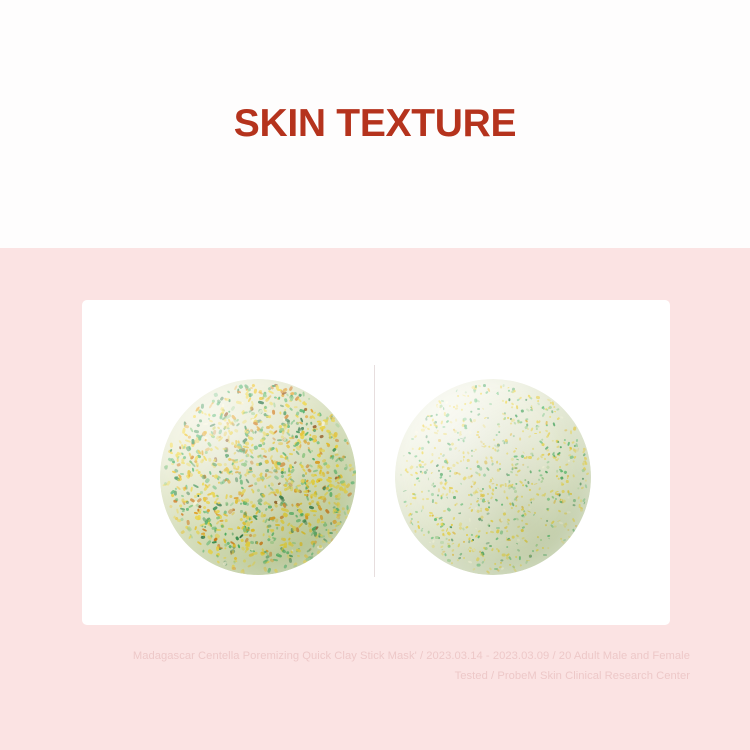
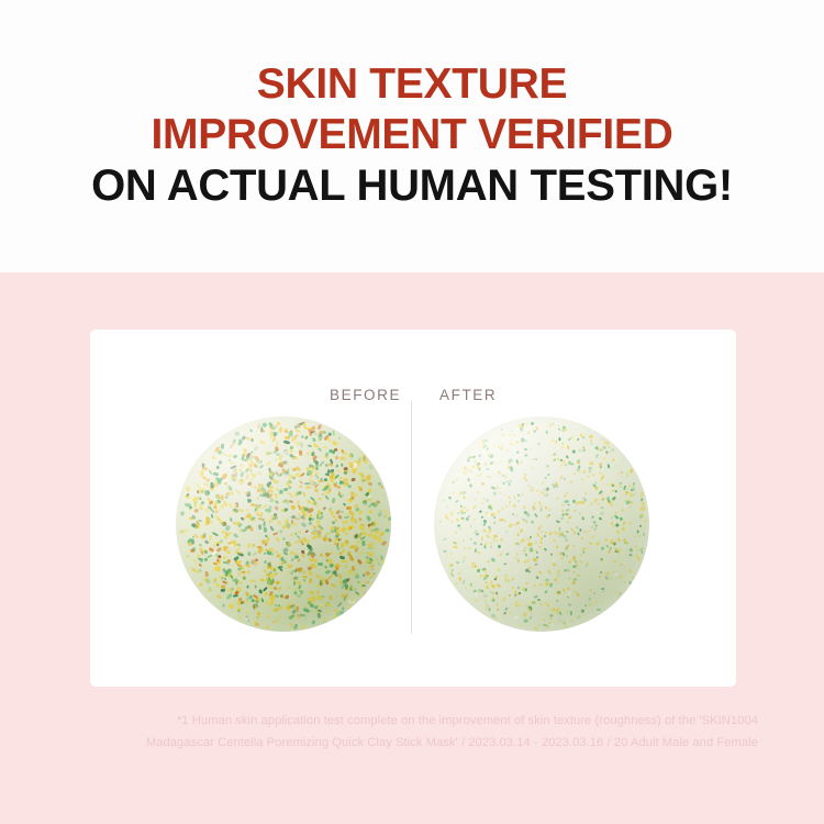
  SKIN TEXTURE
+ IMPROVEMENT VERIFIED
+ ON ACTUAL HUMAN TESTING!
+ BEFORE
+ AFTER
+ *1 Human skin application test complete on the improvement of skin texture (roughness) of the 'SKIN1004
- Madagascar Centella Poremizing Quick Clay Stick Mask' / 2023.03.14 - 2023.03.09 / 20 Adult Male and Female
+ Madagascar Centella Poremizing Quick Clay Stick Mask' / 2023.03.14 - 2023.03.16 / 20 Adult Male and Female
- Tested / ProbeM Skin Clinical Research Center
